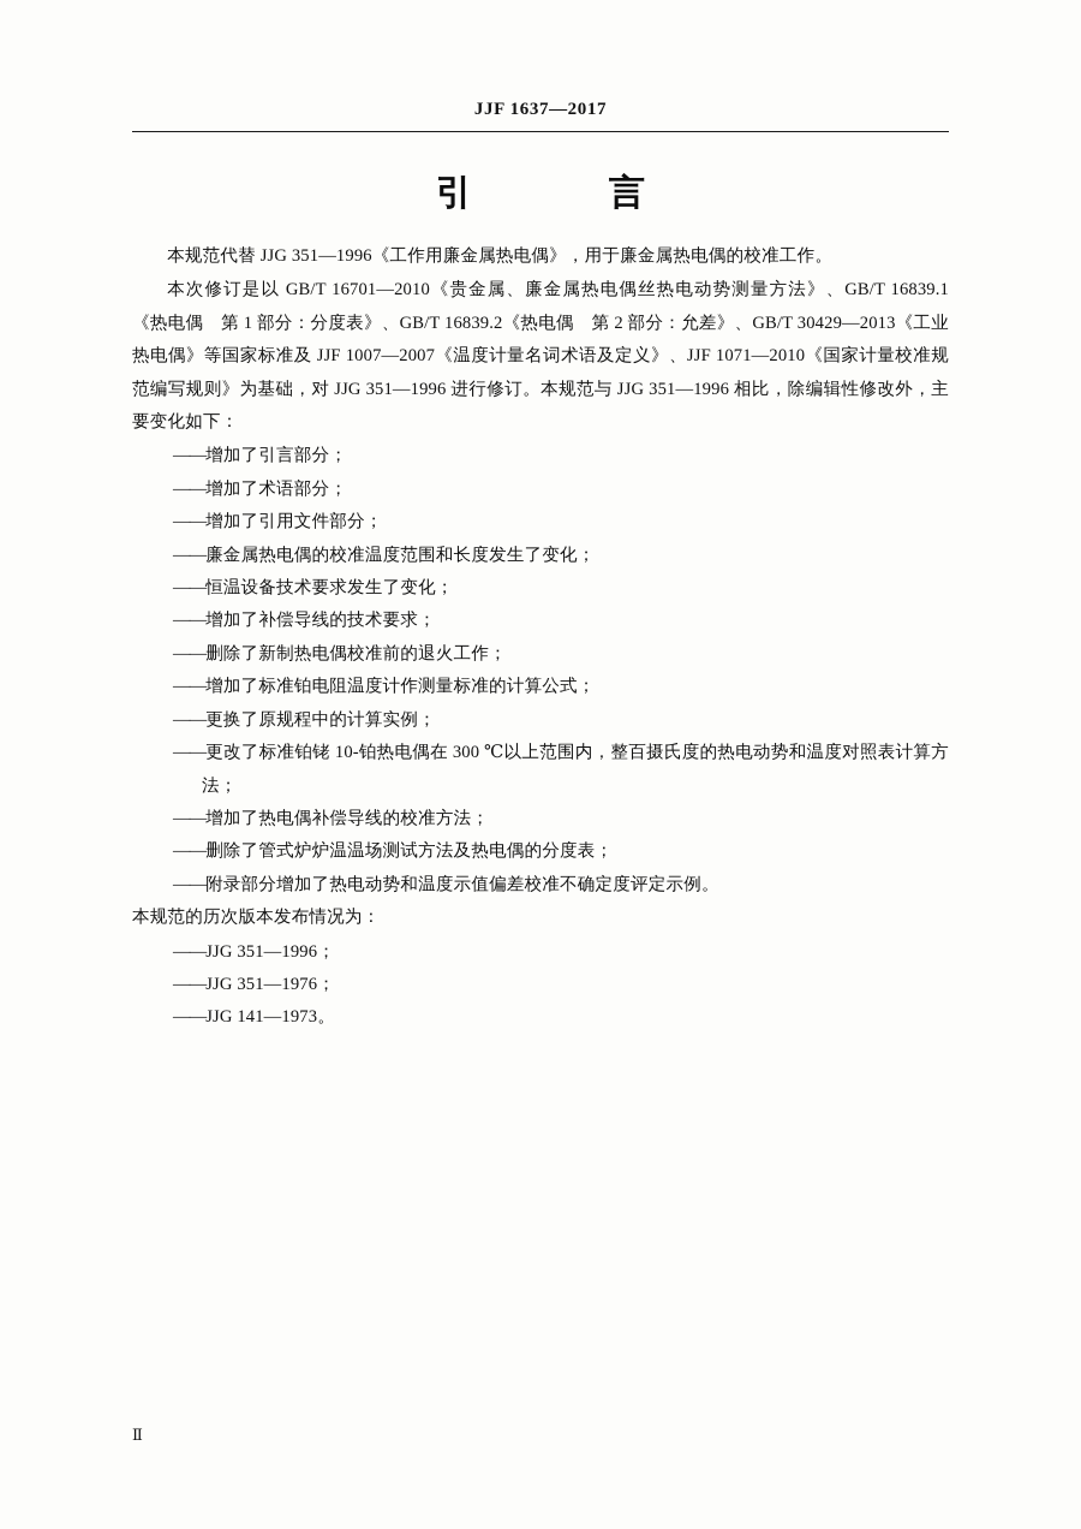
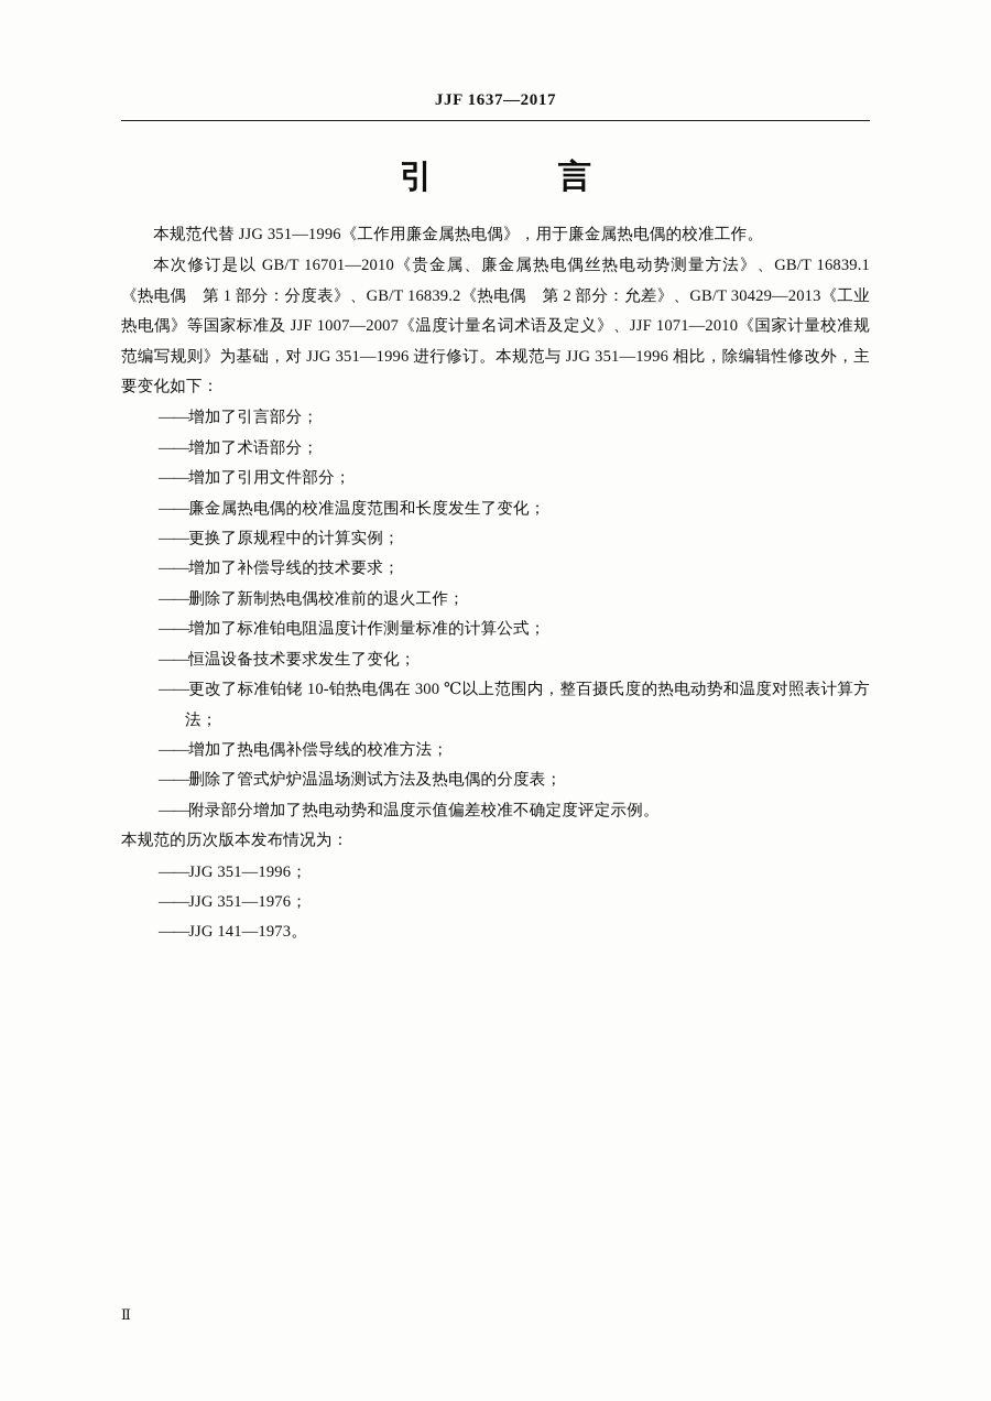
  JJF 1637—2017
  引 言
  本规范代替 JJG 351—1996《工作用廉金属热电偶》，用于廉金属热电偶的校准工作。
  本次修订是以 GB/T 16701—2010《贵金属、廉金属热电偶丝热电动势测量方法》、GB/T 16839.1《热电偶 第 1 部分：分度表》、GB/T 16839.2《热电偶 第 2 部分：允差》、GB/T 30429—2013《工业热电偶》等国家标准及 JJF 1007—2007《温度计量名词术语及定义》、JJF 1071—2010《国家计量校准规范编写规则》为基础，对 JJG 351—1996 进行修订。本规范与 JJG 351—1996 相比，除编辑性修改外，主要变化如下：
  ——增加了引言部分；
  ——增加了术语部分；
  ——增加了引用文件部分；
  ——廉金属热电偶的校准温度范围和长度发生了变化；
- ——恒温设备技术要求发生了变化；
+ ——更换了原规程中的计算实例；
  ——增加了补偿导线的技术要求；
  ——删除了新制热电偶校准前的退火工作；
  ——增加了标准铂电阻温度计作测量标准的计算公式；
- ——更换了原规程中的计算实例；
+ ——恒温设备技术要求发生了变化；
  ——更改了标准铂铑 10-铂热电偶在 300 ℃以上范围内，整百摄氏度的热电动势和温度对照表计算方法；
  ——增加了热电偶补偿导线的校准方法；
  ——删除了管式炉炉温温场测试方法及热电偶的分度表；
  ——附录部分增加了热电动势和温度示值偏差校准不确定度评定示例。
  本规范的历次版本发布情况为：
  ——JJG 351—1996；
  ——JJG 351—1976；
  ——JJG 141—1973。
  Ⅱ
